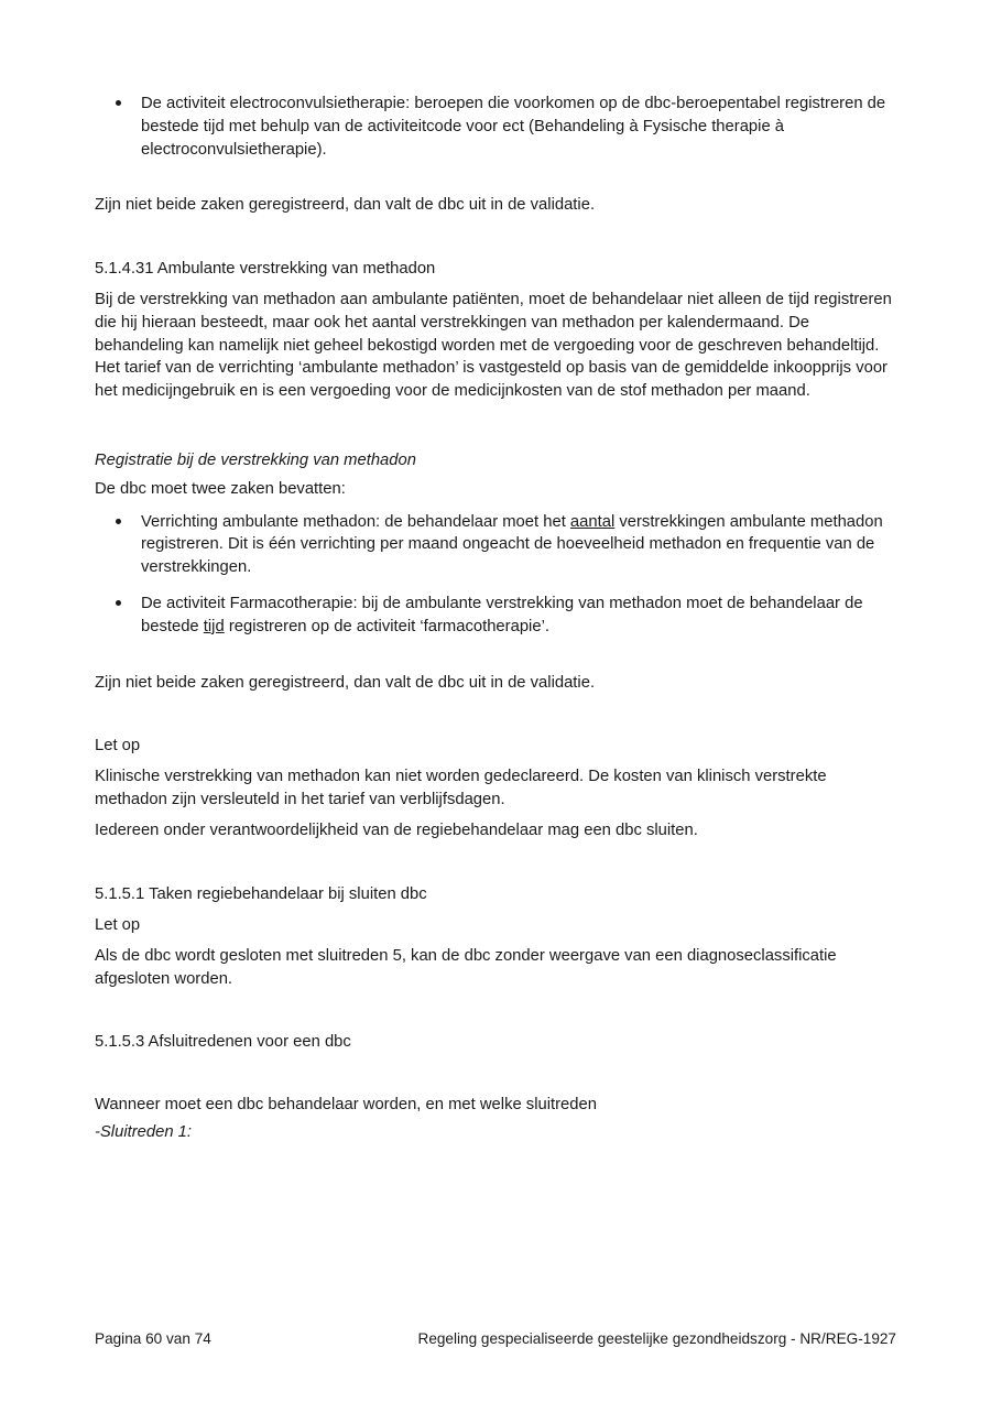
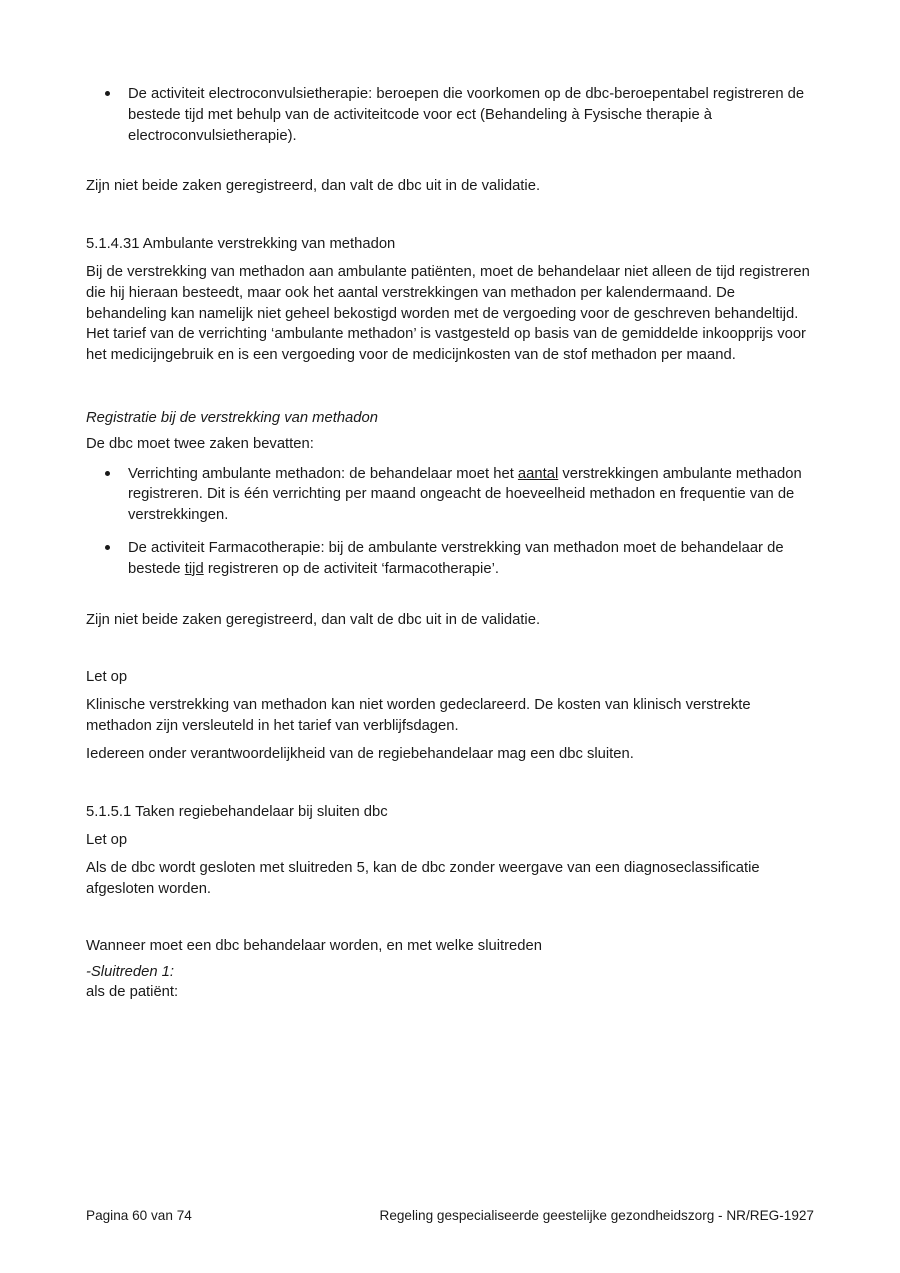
  De activiteit electroconvulsietherapie: beroepen die voorkomen op de dbc-beroepentabel registreren de bestede tijd met behulp van de activiteitcode voor ect (Behandeling à Fysische therapie à electroconvulsietherapie).
  Zijn niet beide zaken geregistreerd, dan valt de dbc uit in de validatie.
  5.1.4.31 Ambulante verstrekking van methadon
  Bij de verstrekking van methadon aan ambulante patiënten, moet de behandelaar niet alleen de tijd registreren die hij hieraan besteedt, maar ook het aantal verstrekkingen van methadon per kalendermaand. De behandeling kan namelijk niet geheel bekostigd worden met de vergoeding voor de geschreven behandeltijd. Het tarief van de verrichting ‘ambulante methadon’ is vastgesteld op basis van de gemiddelde inkoopprijs voor het medicijngebruik en is een vergoeding voor de medicijnkosten van de stof methadon per maand.
  Registratie bij de verstrekking van methadon
  De dbc moet twee zaken bevatten:
  Verrichting ambulante methadon: de behandelaar moet het aantal verstrekkingen ambulante methadon registreren. Dit is één verrichting per maand ongeacht de hoeveelheid methadon en frequentie van de verstrekkingen.
  De activiteit Farmacotherapie: bij de ambulante verstrekking van methadon moet de behandelaar de bestede tijd registreren op de activiteit ‘farmacotherapie’.
  Zijn niet beide zaken geregistreerd, dan valt de dbc uit in de validatie.
  Let op
  Klinische verstrekking van methadon kan niet worden gedeclareerd. De kosten van klinisch verstrekte methadon zijn versleuteld in het tarief van verblijfsdagen.
  Iedereen onder verantwoordelijkheid van de regiebehandelaar mag een dbc sluiten.
  5.1.5.1 Taken regiebehandelaar bij sluiten dbc
  Let op
  Als de dbc wordt gesloten met sluitreden 5, kan de dbc zonder weergave van een diagnoseclassificatie afgesloten worden.
- 5.1.5.3 Afsluitredenen voor een dbc
  Wanneer moet een dbc behandelaar worden, en met welke sluitreden
  -Sluitreden 1:
+ als de patiënt:
  Pagina 60 van 74
  Regeling gespecialiseerde geestelijke gezondheidszorg - NR/REG-1927
